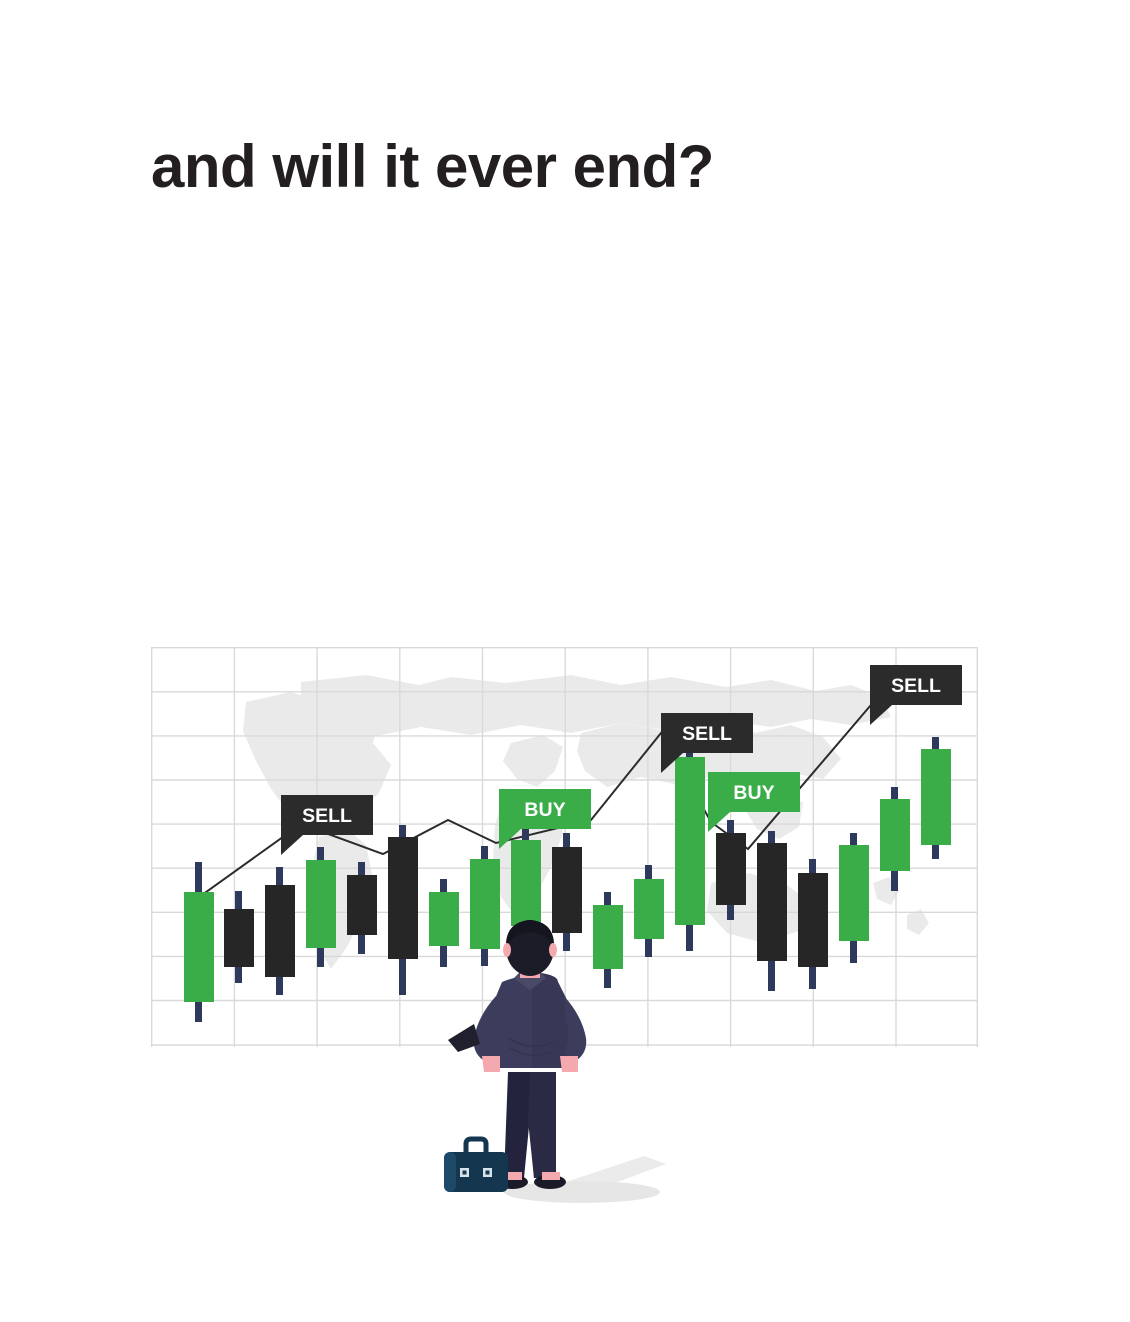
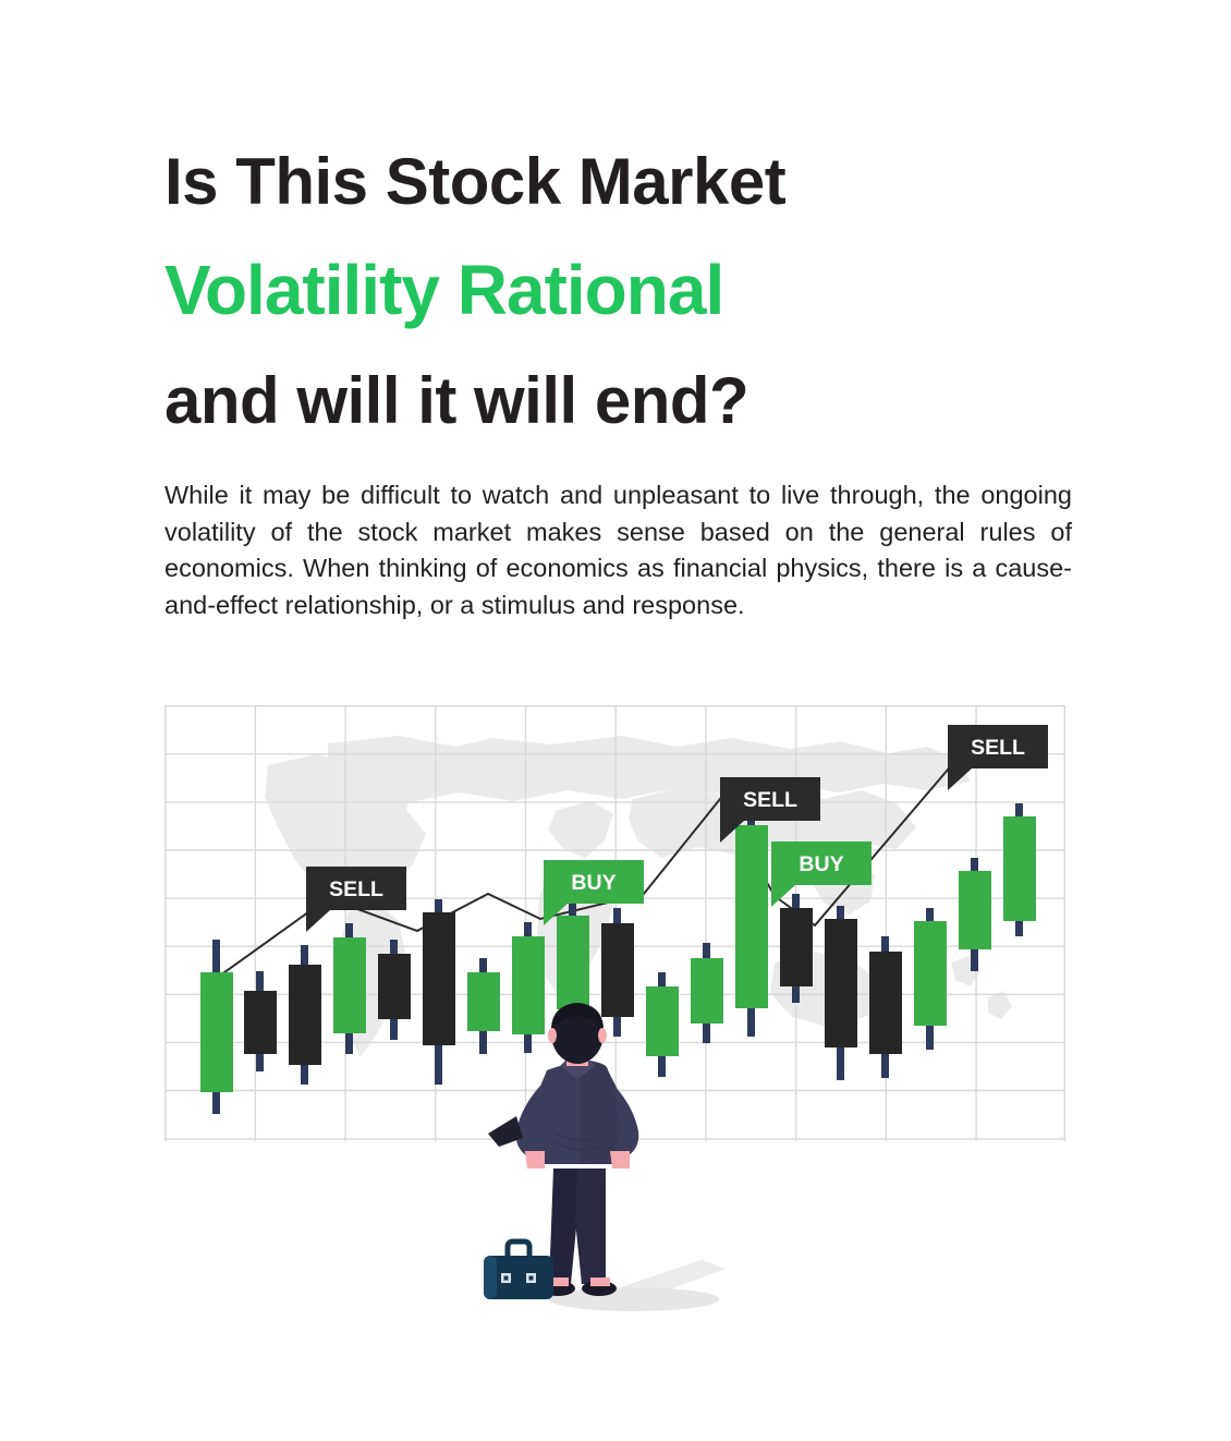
+ Is This Stock Market
+ Volatility Rational
- and will it ever end?
+ and will it will end?
+ While it may be difficult to watch and unpleasant to live through, the ongoing volatility of the stock market makes sense based on the general rules of economics. When thinking of economics as financial physics, there is a cause-and-effect relationship, or a stimulus and response.
  SELL
  BUY
  SELL
  BUY
  SELL
